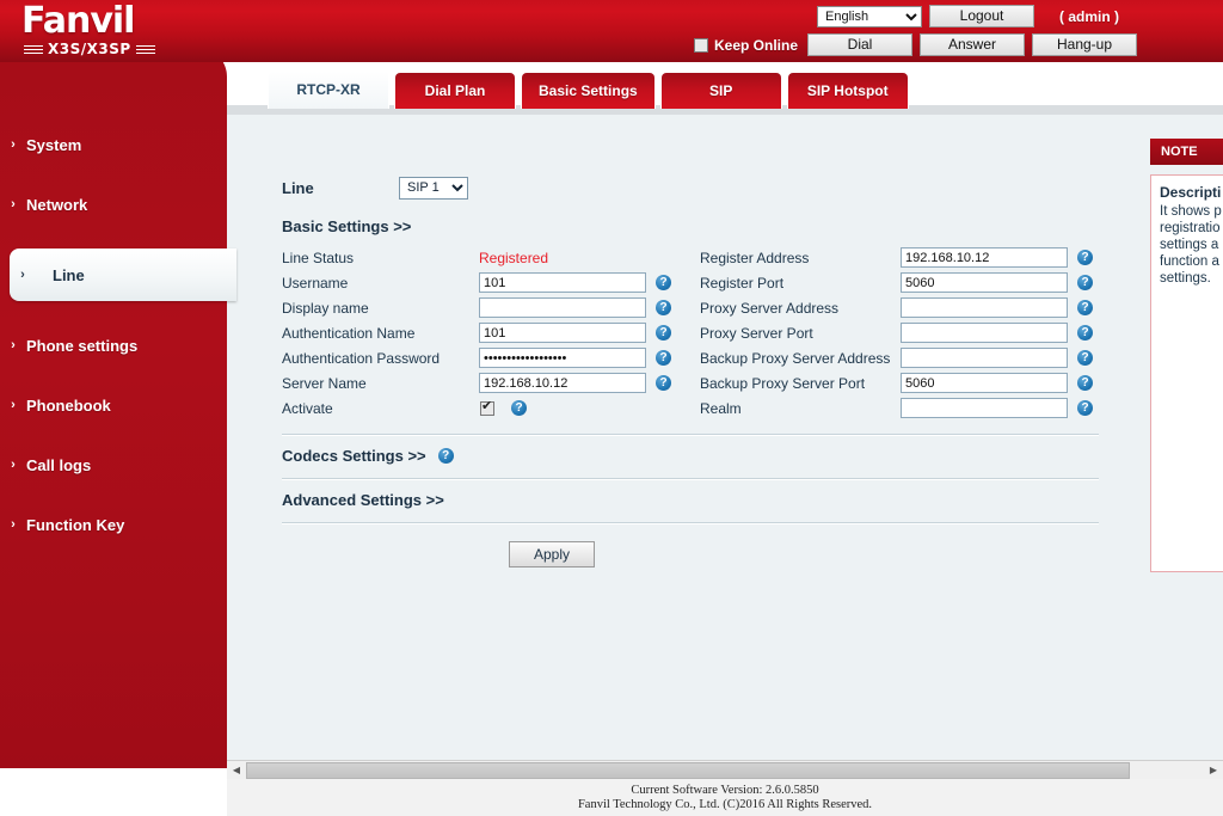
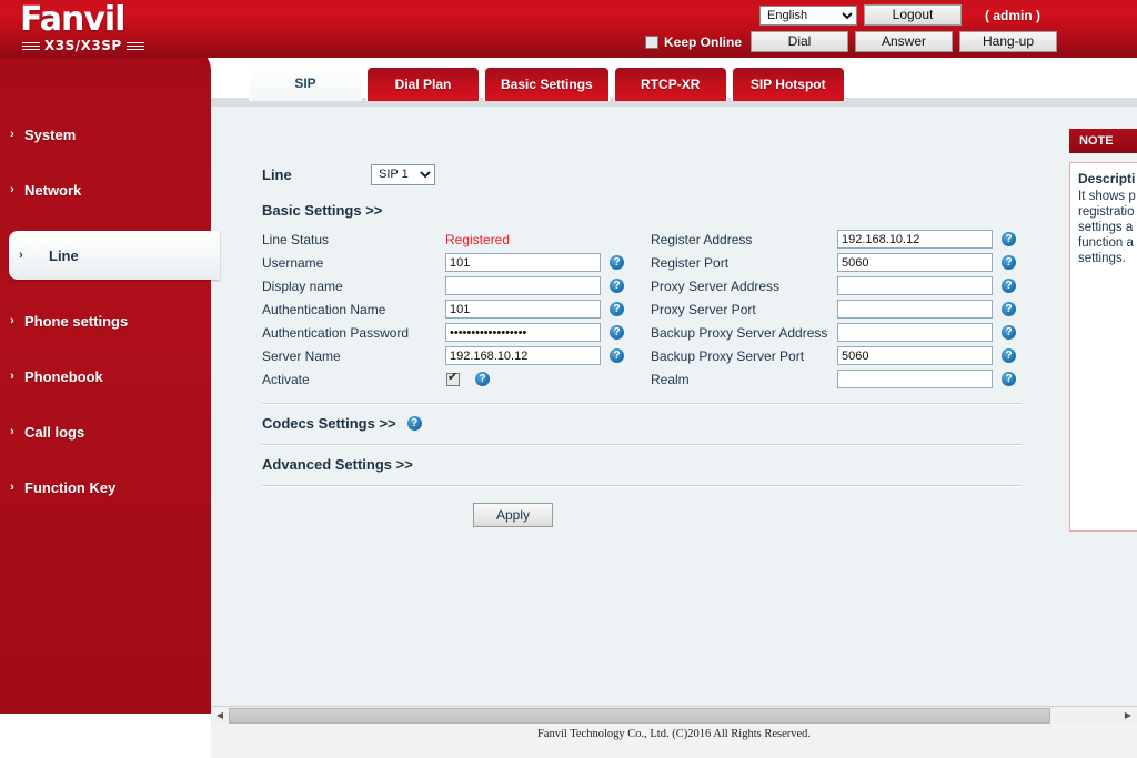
  ›
  System
  ›
  Network
  ›
  Line
  ›
  Phone settings
  ›
  Phonebook
  ›
  Call logs
  ›
  Function Key
  Fanvil
  X3S/X3SP
  English
  Logout
  ( admin )
  Keep Online
  Dial
  Answer
  Hang-up
- RTCP-XR
+ SIP
  Dial Plan
  Basic Settings
- SIP
+ RTCP-XR
  SIP Hotspot
  Line
  SIP 1
  Basic Settings >>
  Line Status
  Registered
  Username
  101
  ?
  Display name
  ?
  Authentication Name
  101
  ?
  Authentication Password
  ••••••••••••••••••
  ?
  Server Name
  192.168.10.12
  ?
  Activate
  ?
  Register Address
  192.168.10.12
  ?
  Register Port
  5060
  ?
  Proxy Server Address
  ?
  Proxy Server Port
  ?
  Backup Proxy Server Address
  ?
  Backup Proxy Server Port
  5060
  ?
  Realm
  ?
  Codecs Settings >>
  ?
  Advanced Settings >>
  Apply
  NOTE
  Descripti
  It shows p
  registratio
  settings a
  function a
  settings.
  ◀
  ▶
- Current Software Version: 2.6.0.5850
  Fanvil Technology Co., Ltd. (C)2016 All Rights Reserved.
